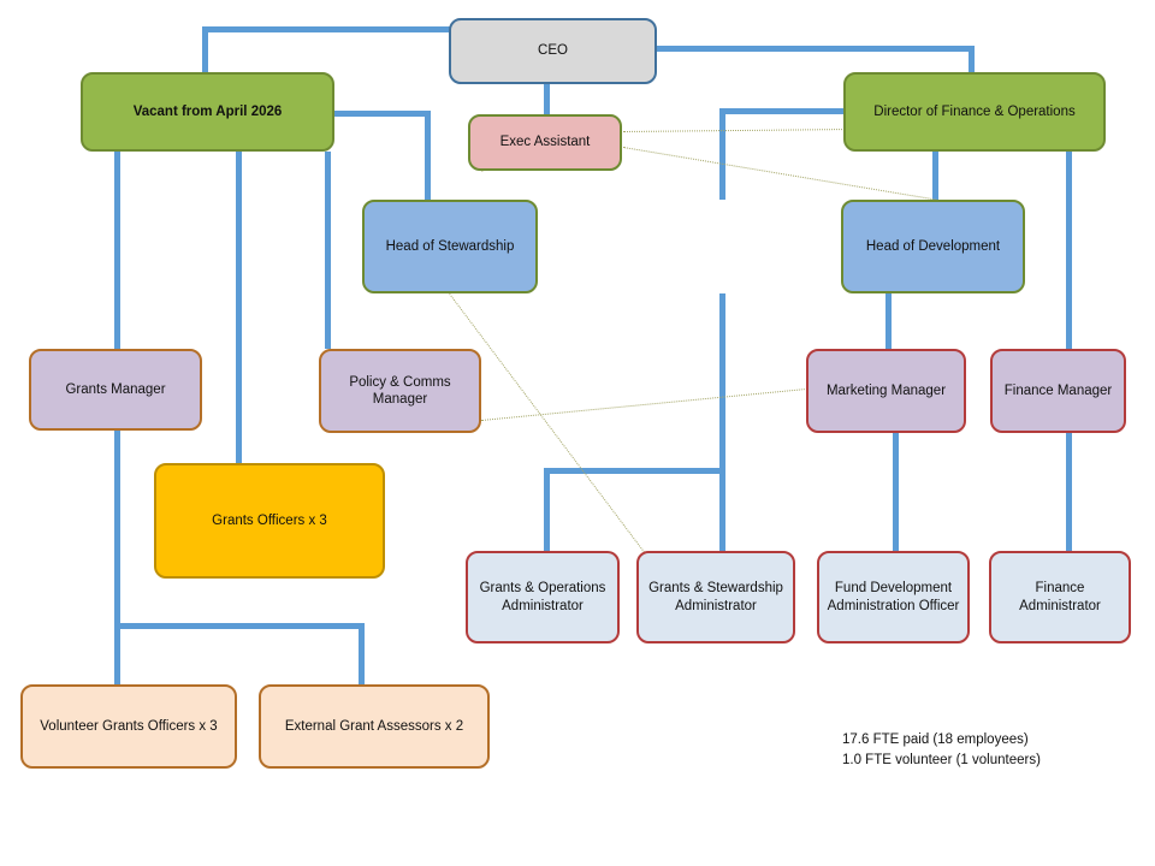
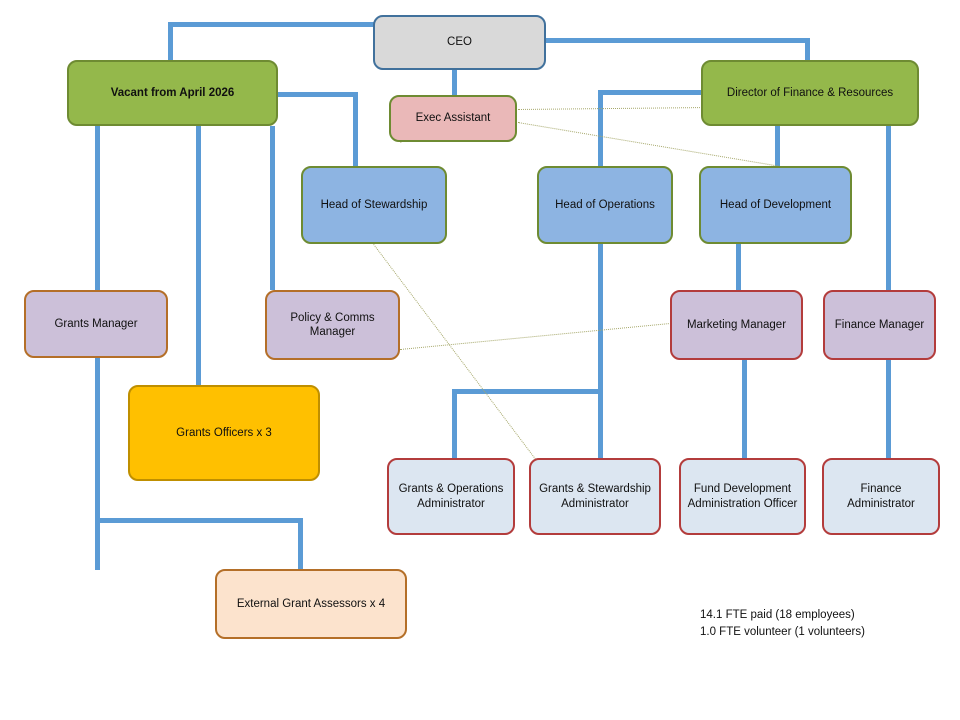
  CEO
  Vacant from April 2026
- Director of Finance & Operations
+ Director of Finance & Resources
  Exec Assistant
  Head of Stewardship
+ Head of Operations
  Head of Development
  Grants Manager
  Policy & Comms Manager
  Marketing Manager
  Finance Manager
  Grants Officers x 3
  Grants & Operations Administrator
  Grants & Stewardship Administrator
  Fund Development Administration Officer
  Finance Administrator
- Volunteer Grants Officers x 3
- External Grant Assessors x 2
+ External Grant Assessors x 4
- 17.6 FTE paid (18 employees)
+ 14.1 FTE paid (18 employees)
  1.0 FTE volunteer (1 volunteers)
